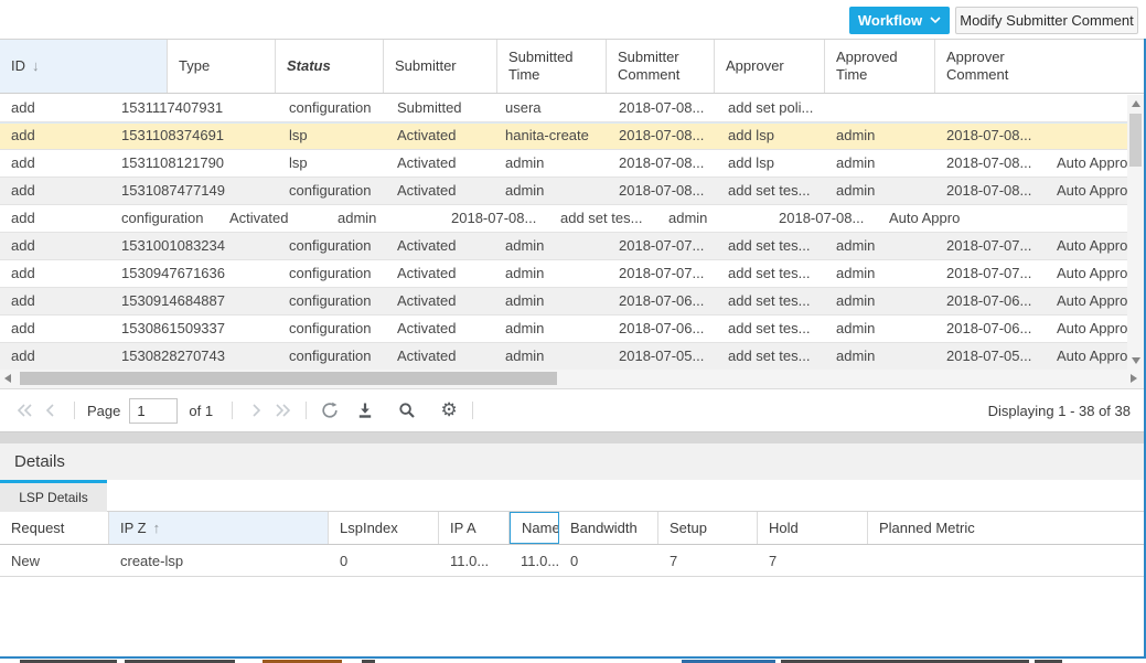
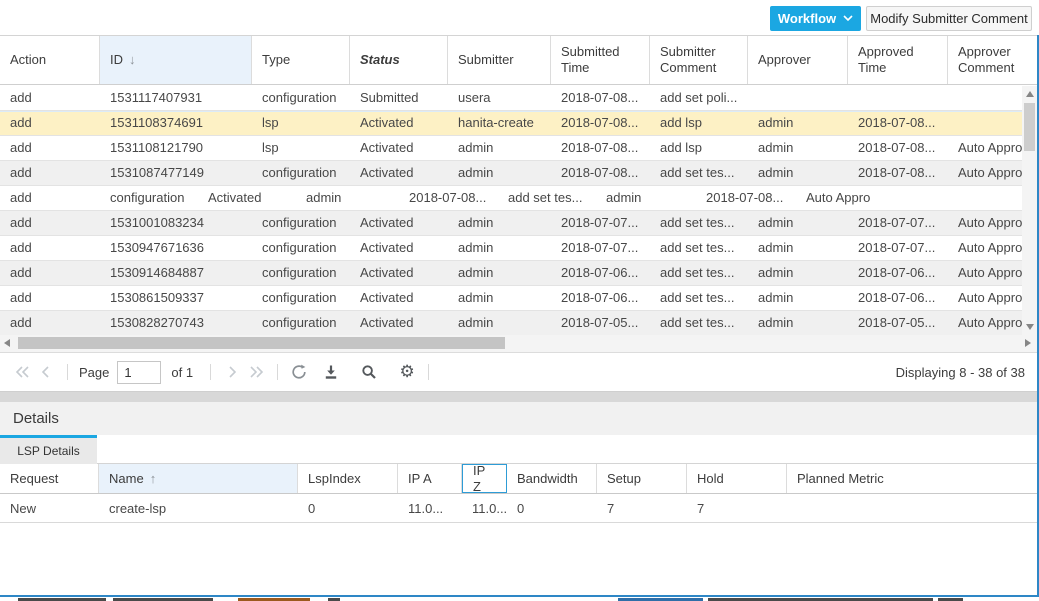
  Workflow
  Modify Submitter Comment
+ Action
  ID
  ↓
  Type
  Status
  Submitter
  Submitted Time
  Submitter Comment
  Approver
  Approved Time
  Approver Comment
  add
  1531117407931
  configuration
  Submitted
  usera
  2018-07-08...
  add set poli...
  add
  1531108374691
  lsp
  Activated
  hanita-create
  2018-07-08...
  add lsp
  admin
  2018-07-08...
  add
  1531108121790
  lsp
  Activated
  admin
  2018-07-08...
  add lsp
  admin
  2018-07-08...
  Auto Appro
  add
  1531087477149
  configuration
  Activated
  admin
  2018-07-08...
  add set tes...
  admin
  2018-07-08...
  Auto Appro
  add
  configuration
  Activated
  admin
  2018-07-08...
  add set tes...
  admin
  2018-07-08...
  Auto Appro
  add
  1531001083234
  configuration
  Activated
  admin
  2018-07-07...
  add set tes...
  admin
  2018-07-07...
  Auto Appro
  add
  1530947671636
  configuration
  Activated
  admin
  2018-07-07...
  add set tes...
  admin
  2018-07-07...
  Auto Appro
  add
  1530914684887
  configuration
  Activated
  admin
  2018-07-06...
  add set tes...
  admin
  2018-07-06...
  Auto Appro
  add
  1530861509337
  configuration
  Activated
  admin
  2018-07-06...
  add set tes...
  admin
  2018-07-06...
  Auto Appro
  add
  1530828270743
  configuration
  Activated
  admin
  2018-07-05...
  add set tes...
  admin
  2018-07-05...
  Auto Appro
  Page
  1
  of 1
  ⚙
- Displaying 1 - 38 of 38
+ Displaying 8 - 38 of 38
  Details
  LSP Details
  Request
- IP Z
+ Name
  ↑
  LspIndex
  IP A
- Name
+ IP Z
  Bandwidth
  Setup
  Hold
  Planned Metric
  New
  create-lsp
  0
  11.0...
  11.0...
  0
  7
  7
